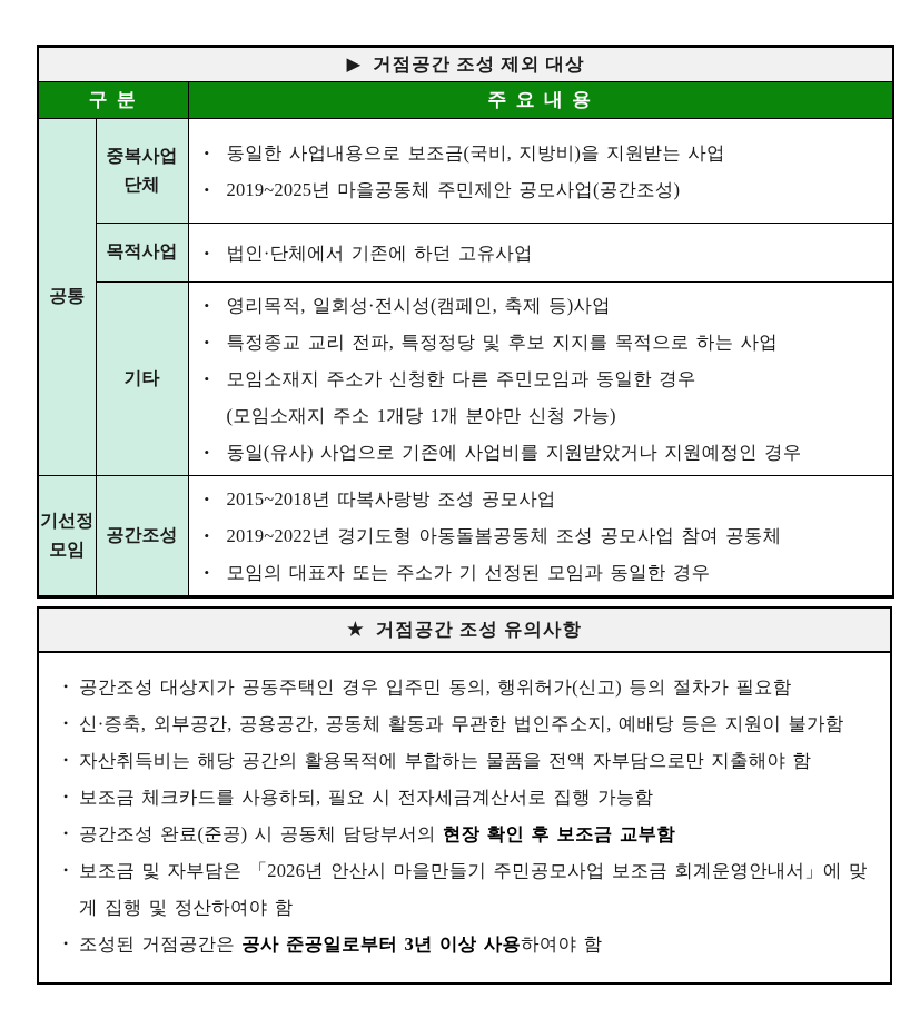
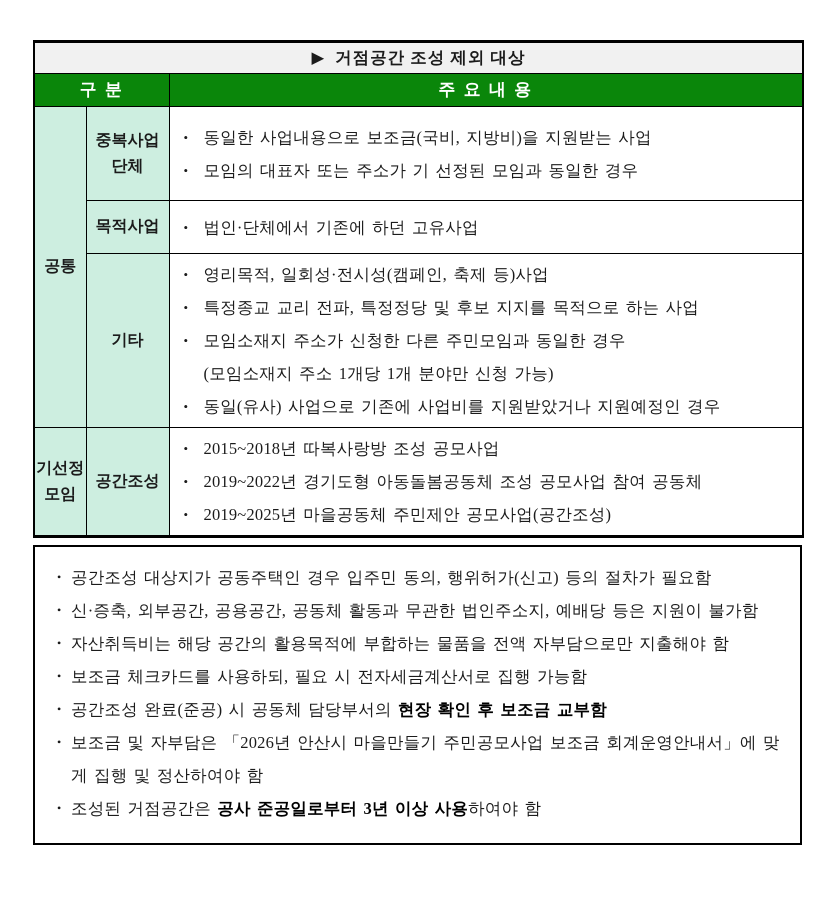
  ▶ 거점공간 조성 제외 대상
  구 분	주 요 내 용
- 공통	중복사업 단체	• 동일한 사업내용으로 보조금(국비, 지방비)을 지원받는 사업• 2019~2025년 마을공동체 주민제안 공모사업(공간조성)
+ 공통	중복사업 단체	• 동일한 사업내용으로 보조금(국비, 지방비)을 지원받는 사업• 모임의 대표자 또는 주소가 기 선정된 모임과 동일한 경우
  목적사업	• 법인·단체에서 기존에 하던 고유사업
  기타	• 영리목적, 일회성·전시성(캠페인, 축제 등)사업• 특정종교 교리 전파, 특정정당 및 후보 지지를 목적으로 하는 사업• 모임소재지 주소가 신청한 다른 주민모임과 동일한 경우(모임소재지 주소 1개당 1개 분야만 신청 가능)• 동일(유사) 사업으로 기존에 사업비를 지원받았거나 지원예정인 경우
- 기선정 모임	공간조성	• 2015~2018년 따복사랑방 조성 공모사업• 2019~2022년 경기도형 아동돌봄공동체 조성 공모사업 참여 공동체• 모임의 대표자 또는 주소가 기 선정된 모임과 동일한 경우
+ 기선정 모임	공간조성	• 2015~2018년 따복사랑방 조성 공모사업• 2019~2022년 경기도형 아동돌봄공동체 조성 공모사업 참여 공동체• 2019~2025년 마을공동체 주민제안 공모사업(공간조성)
- ★
- 거점공간 조성 유의사항
  •
  공간조성 대상지가 공동주택인 경우 입주민 동의, 행위허가(신고) 등의 절차가 필요함
  •
  신·증축, 외부공간, 공용공간, 공동체 활동과 무관한 법인주소지, 예배당 등은 지원이 불가함
  •
  자산취득비는 해당 공간의 활용목적에 부합하는 물품을 전액 자부담으로만 지출해야 함
  •
  보조금 체크카드를 사용하되, 필요 시 전자세금계산서로 집행 가능함
  •
  공간조성 완료(준공) 시 공동체 담당부서의 현장 확인 후 보조금 교부함
  •
  보조금 및 자부담은 「2026년 안산시 마을만들기 주민공모사업 보조금 회계운영안내서」에 맞게 집행 및 정산하여야 함
  •
  조성된 거점공간은 공사 준공일로부터 3년 이상 사용하여야 함
